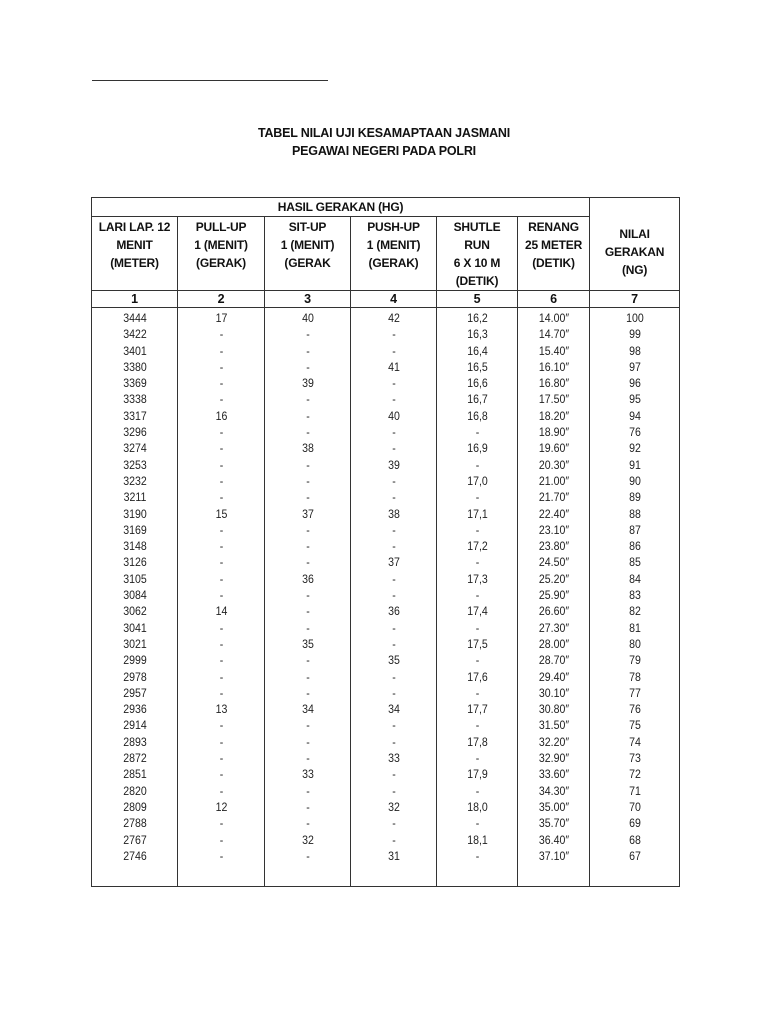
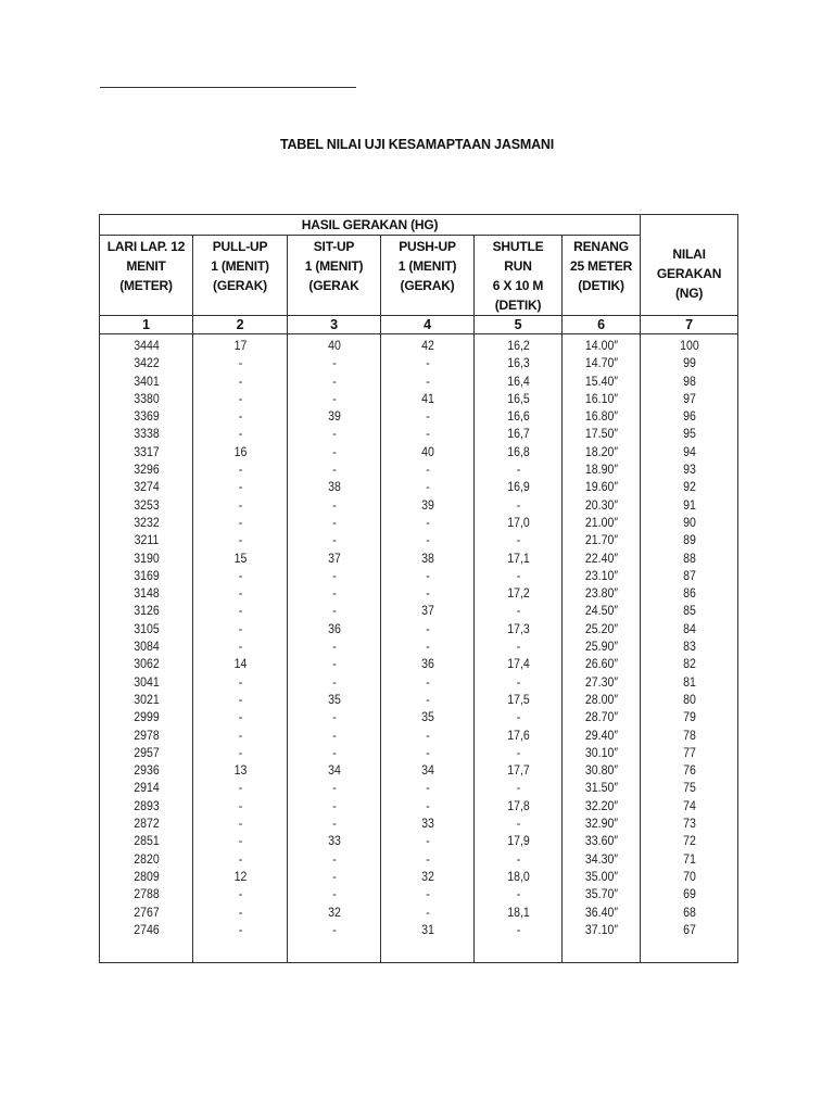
  TABEL NILAI UJI KESAMAPTAAN JASMANI
- PEGAWAI NEGERI PADA POLRI
  HASIL GERAKAN (HG)	NILAI GERAKAN (NG)
  LARI LAP. 12 MENIT (METER)	PULL-UP 1 (MENIT) (GERAK)	SIT-UP 1 (MENIT) (GERAK	PUSH-UP 1 (MENIT) (GERAK)	SHUTLE RUN 6 X 10 M (DETIK)	RENANG 25 METER (DETIK)
  1	2	3	4	5	6	7
  3444	17	40	42	16,2	14.00″	100
  3422	-	-	-	16,3	14.70″	99
  3401	-	-	-	16,4	15.40″	98
  3380	-	-	41	16,5	16.10″	97
  3369	-	39	-	16,6	16.80″	96
  3338	-	-	-	16,7	17.50″	95
  3317	16	-	40	16,8	18.20″	94
- 3296	-	-	-	-	18.90″	76
+ 3296	-	-	-	-	18.90″	93
  3274	-	38	-	16,9	19.60″	92
  3253	-	-	39	-	20.30″	91
  3232	-	-	-	17,0	21.00″	90
  3211	-	-	-	-	21.70″	89
  3190	15	37	38	17,1	22.40″	88
  3169	-	-	-	-	23.10″	87
  3148	-	-	-	17,2	23.80″	86
  3126	-	-	37	-	24.50″	85
  3105	-	36	-	17,3	25.20″	84
  3084	-	-	-	-	25.90″	83
  3062	14	-	36	17,4	26.60″	82
  3041	-	-	-	-	27.30″	81
  3021	-	35	-	17,5	28.00″	80
  2999	-	-	35	-	28.70″	79
  2978	-	-	-	17,6	29.40″	78
  2957	-	-	-	-	30.10″	77
  2936	13	34	34	17,7	30.80″	76
  2914	-	-	-	-	31.50″	75
  2893	-	-	-	17,8	32.20″	74
  2872	-	-	33	-	32.90″	73
  2851	-	33	-	17,9	33.60″	72
  2820	-	-	-	-	34.30″	71
  2809	12	-	32	18,0	35.00″	70
  2788	-	-	-	-	35.70″	69
  2767	-	32	-	18,1	36.40″	68
  2746	-	-	31	-	37.10″	67
